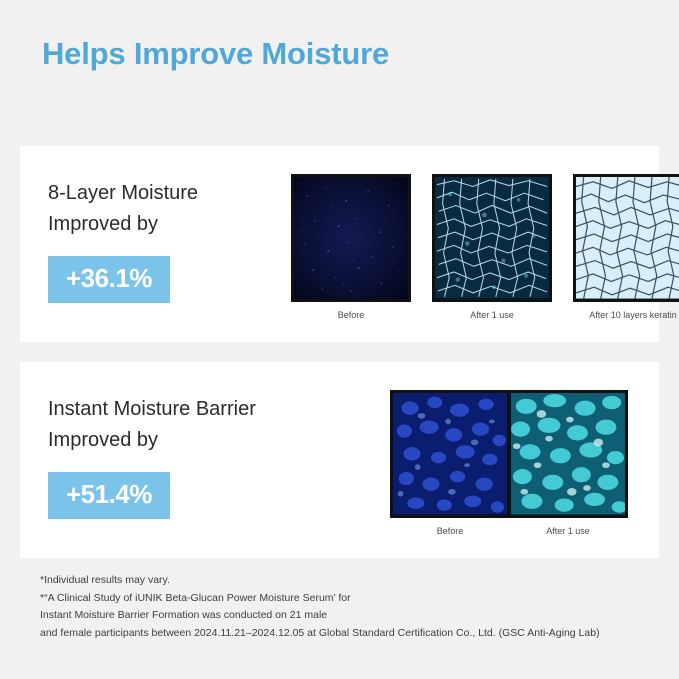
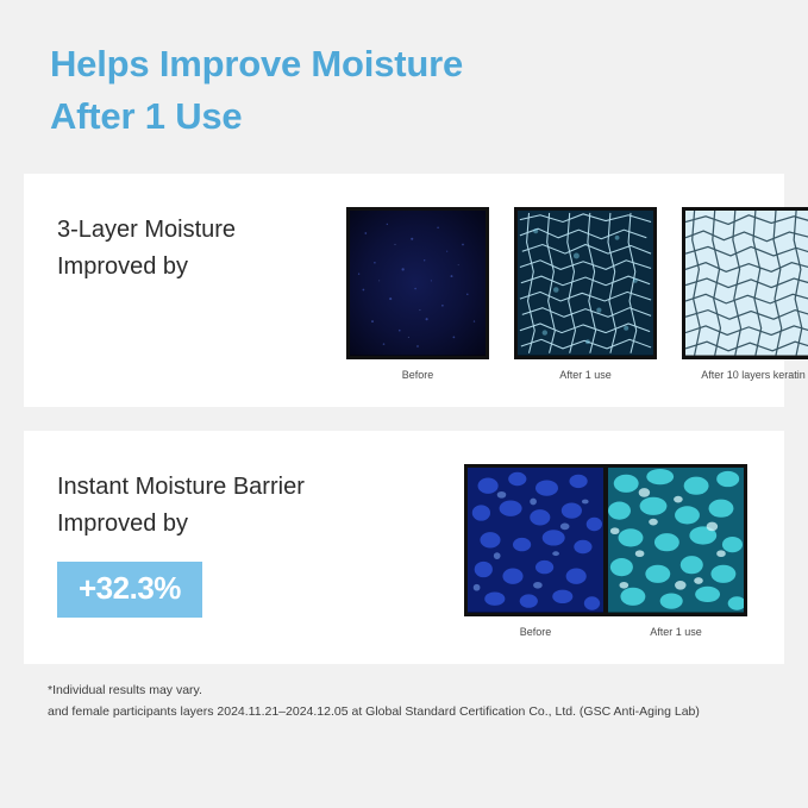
  Helps Improve Moisture
+ After 1 Use
- 8-Layer Moisture
+ 3-Layer Moisture
  Improved by
- +36.1%
  Before
  After 1 use
  After 10 layers keratin
  Instant Moisture Barrier
  Improved by
- +51.4%
+ +32.3%
  Before
  After 1 use
  *Individual results may vary.
- *“A Clinical Study of iUNIK Beta-Glucan Power Moisture Serum’ for
- Instant Moisture Barrier Formation was conducted on 21 male
- and female participants between 2024.11.21–2024.12.05 at Global Standard Certification Co., Ltd. (GSC Anti-Aging Lab)
+ and female participants layers 2024.11.21–2024.12.05 at Global Standard Certification Co., Ltd. (GSC Anti-Aging Lab)
